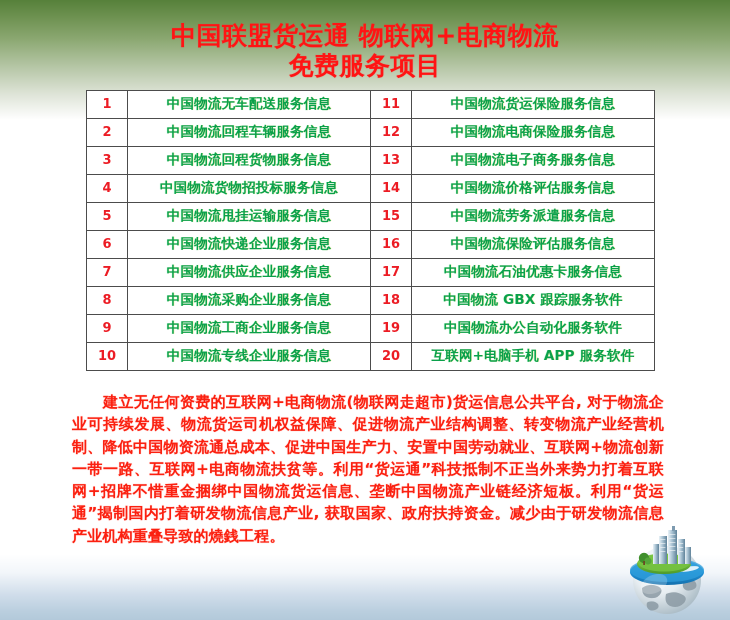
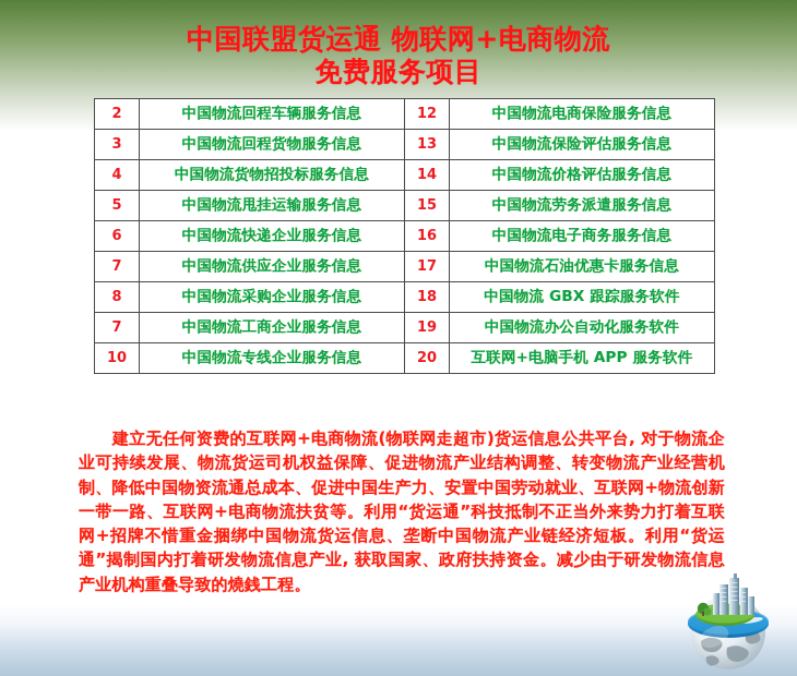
  中国联盟货运通 物联网+电商物流
  免费服务项目
- 1	中国物流无车配送服务信息	11	中国物流货运保险服务信息
  2	中国物流回程车辆服务信息	12	中国物流电商保险服务信息
- 3	中国物流回程货物服务信息	13	中国物流电子商务服务信息
+ 3	中国物流回程货物服务信息	13	中国物流保险评估服务信息
  4	中国物流货物招投标服务信息	14	中国物流价格评估服务信息
  5	中国物流甩挂运输服务信息	15	中国物流劳务派遣服务信息
- 6	中国物流快递企业服务信息	16	中国物流保险评估服务信息
+ 6	中国物流快递企业服务信息	16	中国物流电子商务服务信息
  7	中国物流供应企业服务信息	17	中国物流石油优惠卡服务信息
  8	中国物流采购企业服务信息	18	中国物流 GBX 跟踪服务软件
- 9	中国物流工商企业服务信息	19	中国物流办公自动化服务软件
+ 7	中国物流工商企业服务信息	19	中国物流办公自动化服务软件
  10	中国物流专线企业服务信息	20	互联网+电脑手机 APP 服务软件
  建立无任何资费的互联网+电商物流(物联网走超市)货运信息公共平台, 对于物流企业可持续发展、物流货运司机权益保障、促进物流产业结构调整、转变物流产业经营机制、降低中国物资流通总成本、促进中国生产力、安置中国劳动就业、互联网+物流创新一带一路、互联网+电商物流扶贫等。利用“货运通”科技抵制不正当外来势力打着互联网+招牌不惜重金捆绑中国物流货运信息、垄断中国物流产业链经济短板。利用“货运通”揭制国内打着研发物流信息产业, 获取国家、政府扶持资金。减少由于研发物流信息产业机构重叠导致的燒銭工程。
